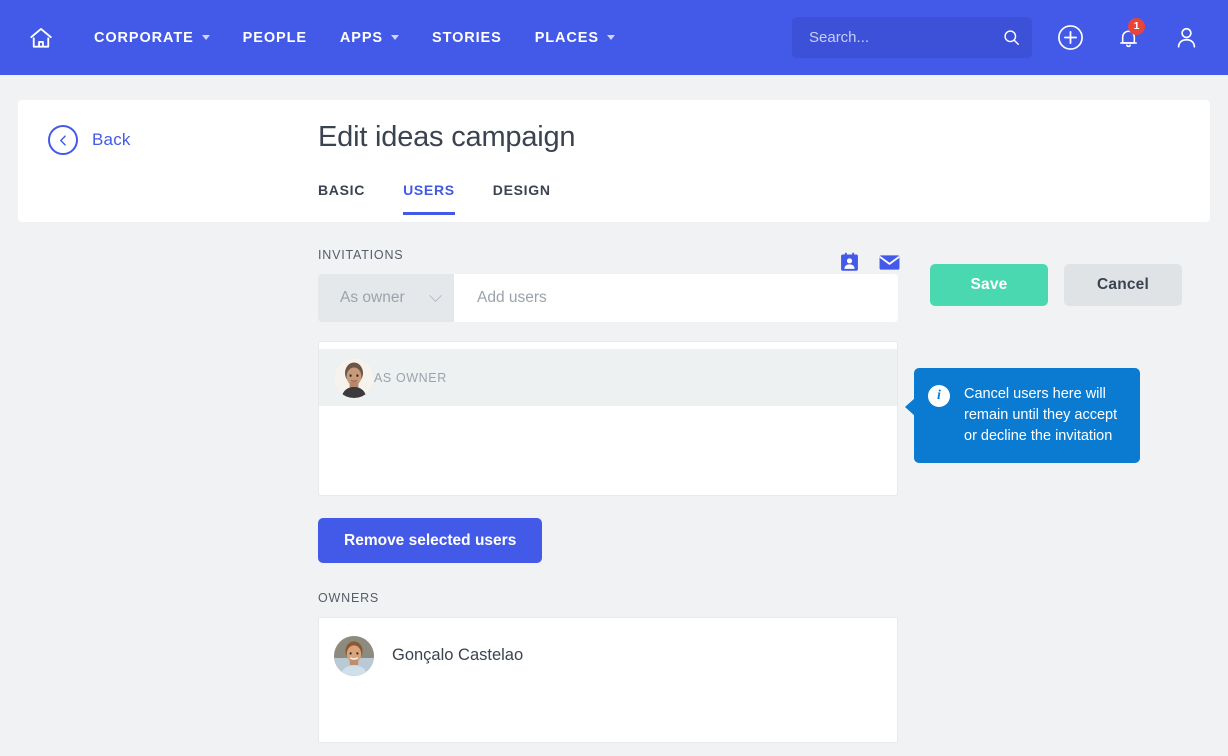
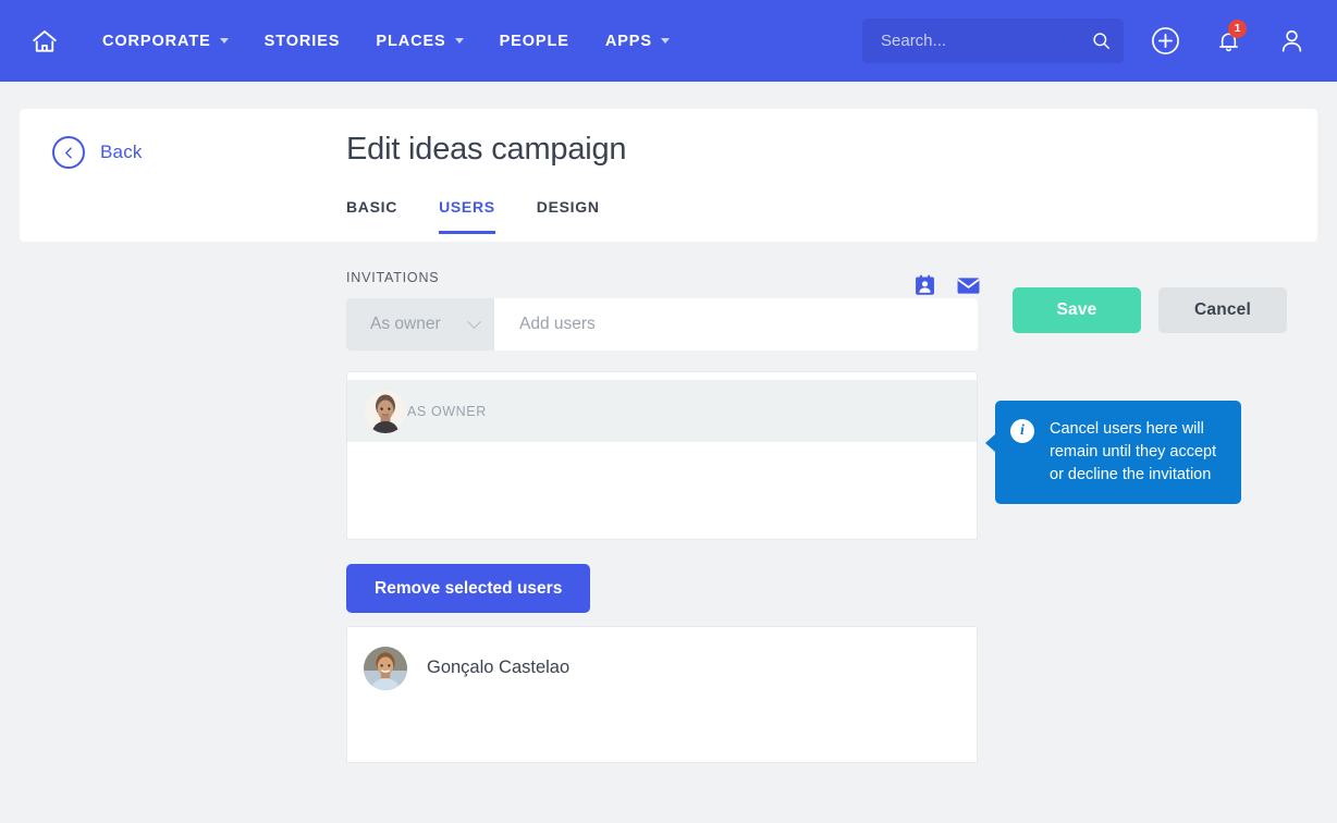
  CORPORATE
- PEOPLE
+ STORIES
- APPS
+ PLACES
- STORIES
+ PEOPLE
- PLACES
+ APPS
  Search...
  1
  Back
  Save
  Cancel
  Edit ideas campaign
  BASIC
  USERS
  DESIGN
  INVITATIONS
  As owner
  Add users
  AS OWNER
  Remove selected users
- OWNERS
  Gonçalo Castelao
  i
  Cancel users here will remain until they accept or decline the invitation
